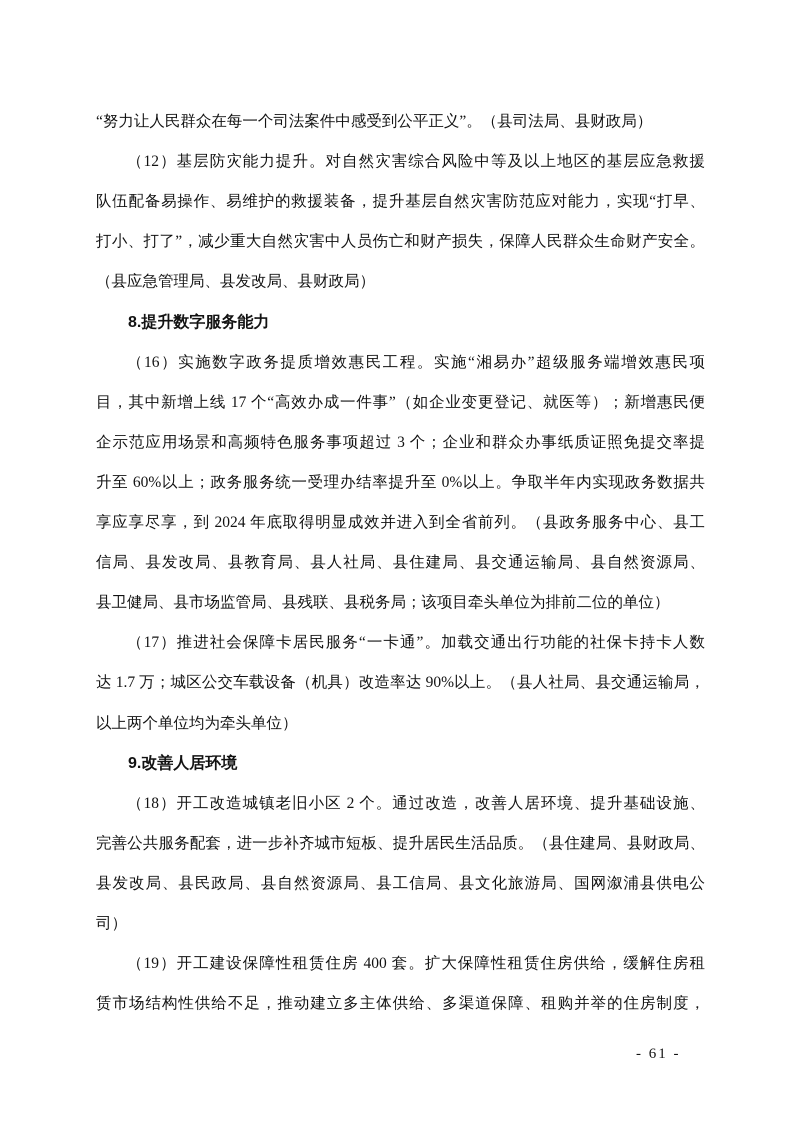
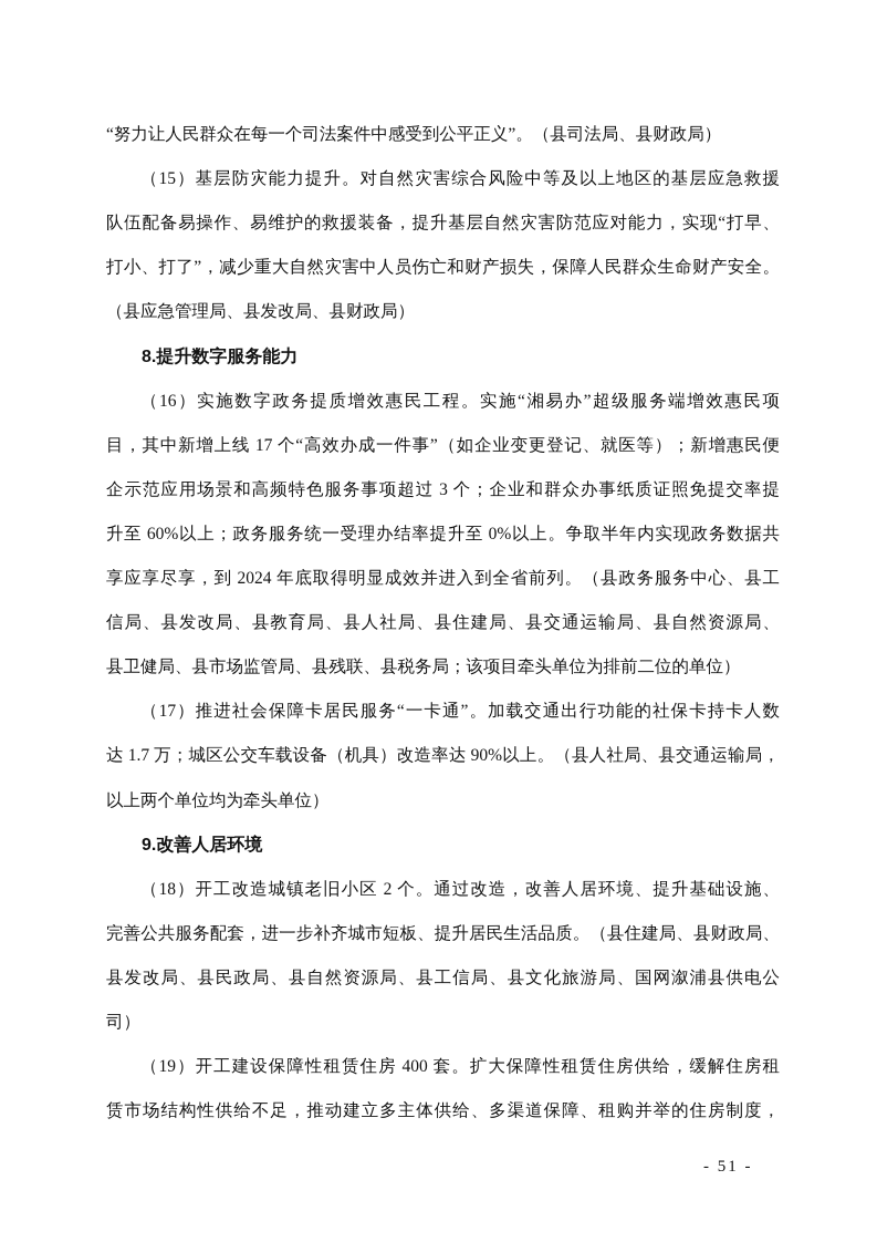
  “努力让人民群众在每一个司法案件中感受到公平正义”。（县司法局、县财政局）
- （12）基层防灾能力提升。对自然灾害综合风险中等及以上地区的基层应急救援
+ （15）基层防灾能力提升。对自然灾害综合风险中等及以上地区的基层应急救援
  队伍配备易操作、易维护的救援装备，提升基层自然灾害防范应对能力，实现“打早、
  打小、打了”，减少重大自然灾害中人员伤亡和财产损失，保障人民群众生命财产安全。
  （县应急管理局、县发改局、县财政局）
  8.提升数字服务能力
  （16）实施数字政务提质增效惠民工程。实施“湘易办”超级服务端增效惠民项
  目，其中新增上线 17 个“高效办成一件事”（如企业变更登记、就医等）；新增惠民便
  企示范应用场景和高频特色服务事项超过 3 个；企业和群众办事纸质证照免提交率提
  升至 60%以上；政务服务统一受理办结率提升至 0%以上。争取半年内实现政务数据共
  享应享尽享，到 2024 年底取得明显成效并进入到全省前列。（县政务服务中心、县工
  信局、县发改局、县教育局、县人社局、县住建局、县交通运输局、县自然资源局、
  县卫健局、县市场监管局、县残联、县税务局；该项目牵头单位为排前二位的单位）
  （17）推进社会保障卡居民服务“一卡通”。加载交通出行功能的社保卡持卡人数
  达 1.7 万；城区公交车载设备（机具）改造率达 90%以上。（县人社局、县交通运输局，
  以上两个单位均为牵头单位）
  9.改善人居环境
  （18）开工改造城镇老旧小区 2 个。通过改造，改善人居环境、提升基础设施、
  完善公共服务配套，进一步补齐城市短板、提升居民生活品质。（县住建局、县财政局、
  县发改局、县民政局、县自然资源局、县工信局、县文化旅游局、国网溆浦县供电公
  司）
  （19）开工建设保障性租赁住房 400 套。扩大保障性租赁住房供给，缓解住房租
  赁市场结构性供给不足，推动建立多主体供给、多渠道保障、租购并举的住房制度，
- - 61 -
+ - 51 -
